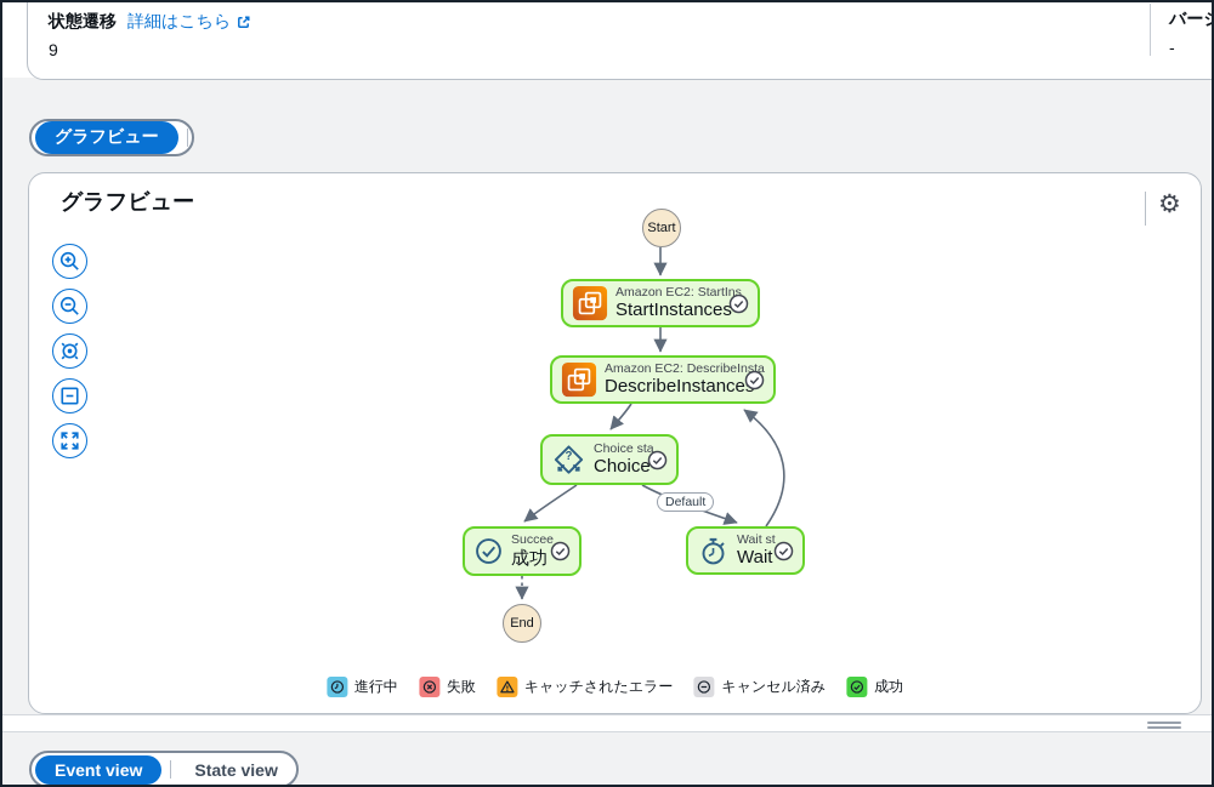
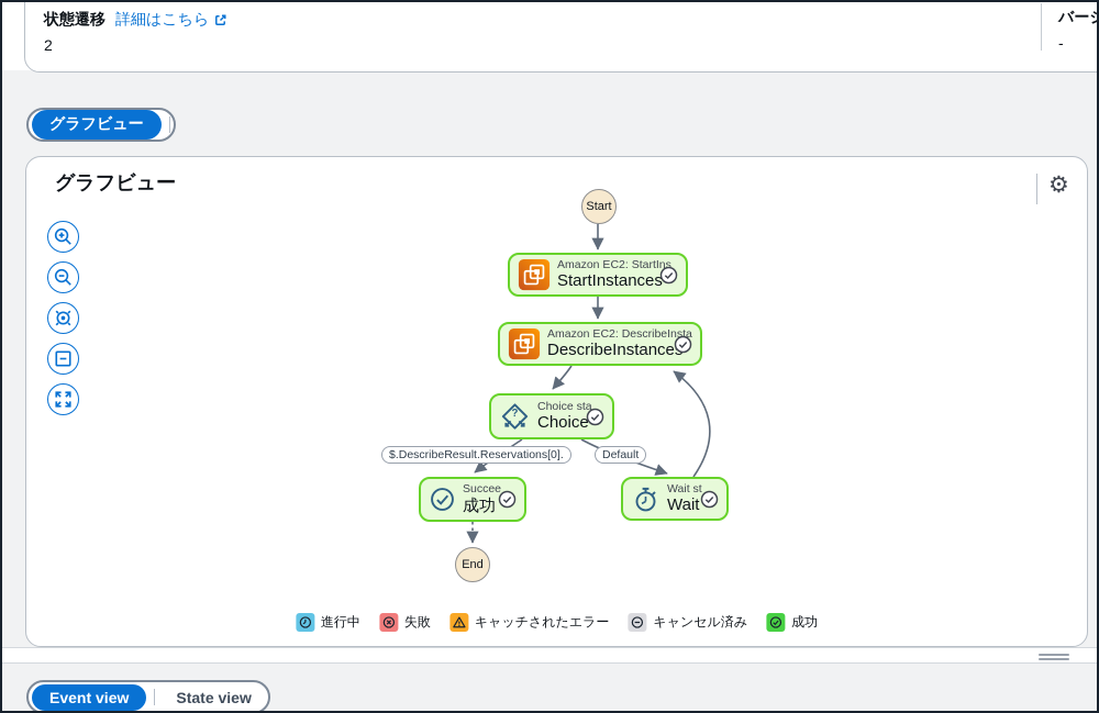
  状態遷移
  詳細はこちら
- 9
+ 2
  -
  グラフビュー
  グラフビュー
  ⚙
  Start
  End
  Amazon EC2: StartI
  StartInstance
  Amazon EC2: DescribeI
  DescribeInstance
  ?
  Choice st
  Choice
+ $.DescribeResult.Reservations[0].
  Default
  Succe
  成功
  Wait s
  Wait
  進行中
  失敗
  キャッチされたエラー
  キャンセル済み
  成功
  Event view
  State view
